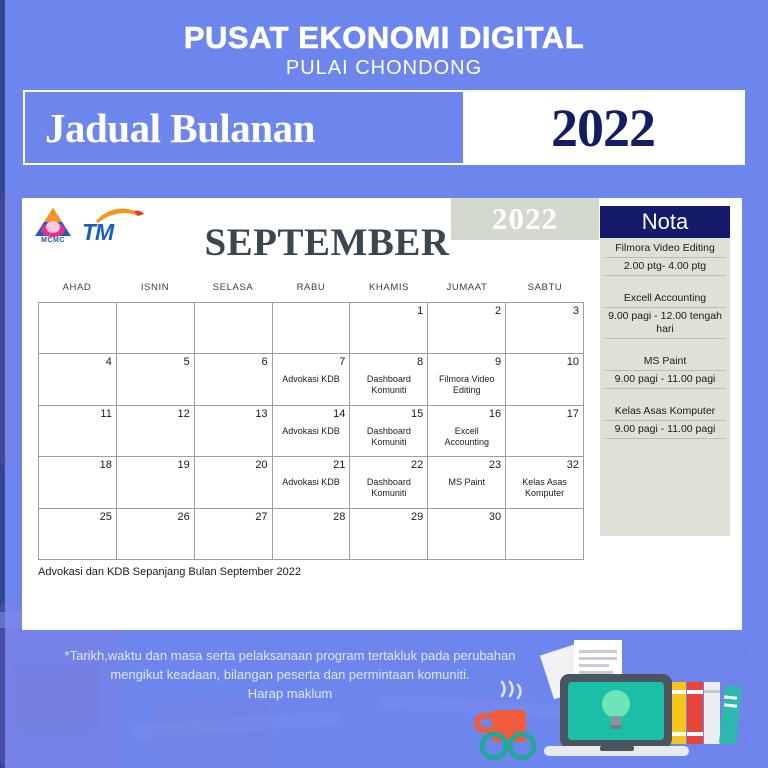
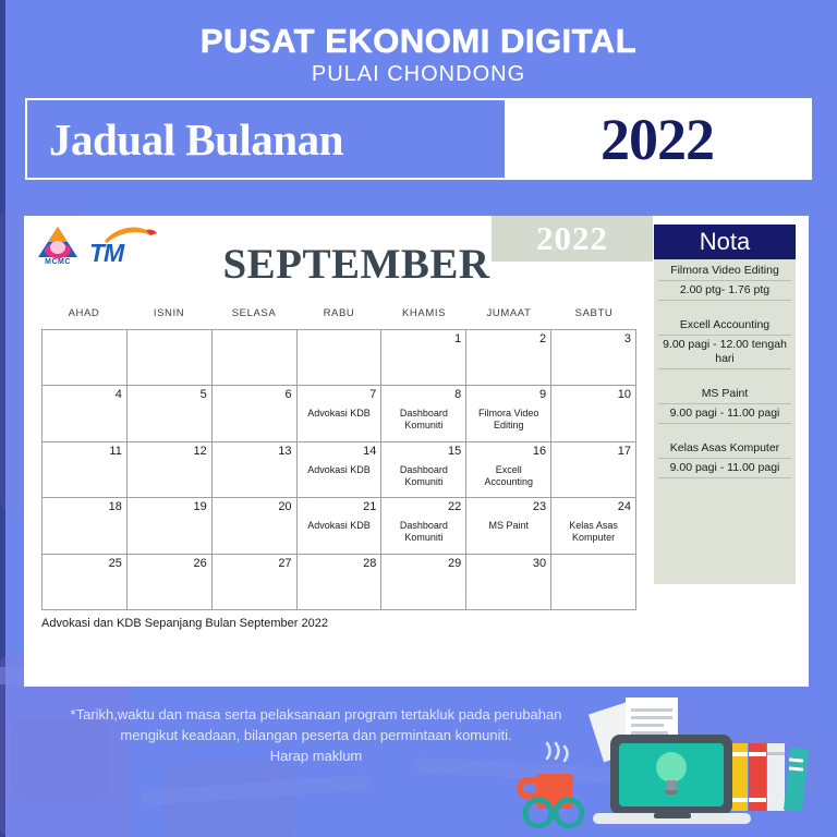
  PUSAT EKONOMI DIGITAL
  PULAI CHONDONG
  Jadual Bulanan
  2022
  TM
  2022
  SEPTEMBER
  AHAD
  ISNIN
  SELASA
  RABU
  KHAMIS
  JUMAAT
  SABTU
  1
  2
  3
  4
  5
  6
  7
  Advokasi KDB
  8
  Dashboard Komuniti
  9
  Filmora Video Editing
  10
  11
  12
  13
  14
  Advokasi KDB
  15
  Dashboard Komuniti
  16
  Excell Accounting
  17
  18
  19
  20
  21
  Advokasi KDB
  22
  Dashboard Komuniti
  23
  MS Paint
- 32
+ 24
  Kelas Asas Komputer
  25
  26
  27
  28
  29
  30
  Advokasi dan KDB Sepanjang Bulan September 2022
  Nota
  Filmora Video Editing
- 2.00 ptg- 4.00 ptg
+ 2.00 ptg- 1.76 ptg
  Excell Accounting
  9.00 pagi - 12.00 tengah hari
  MS Paint
  9.00 pagi - 11.00 pagi
  Kelas Asas Komputer
  9.00 pagi - 11.00 pagi
  *Tarikh,waktu dan masa serta pelaksanaan program tertakluk pada perubahan
  mengikut keadaan, bilangan peserta dan permintaan komuniti.
  Harap maklum
